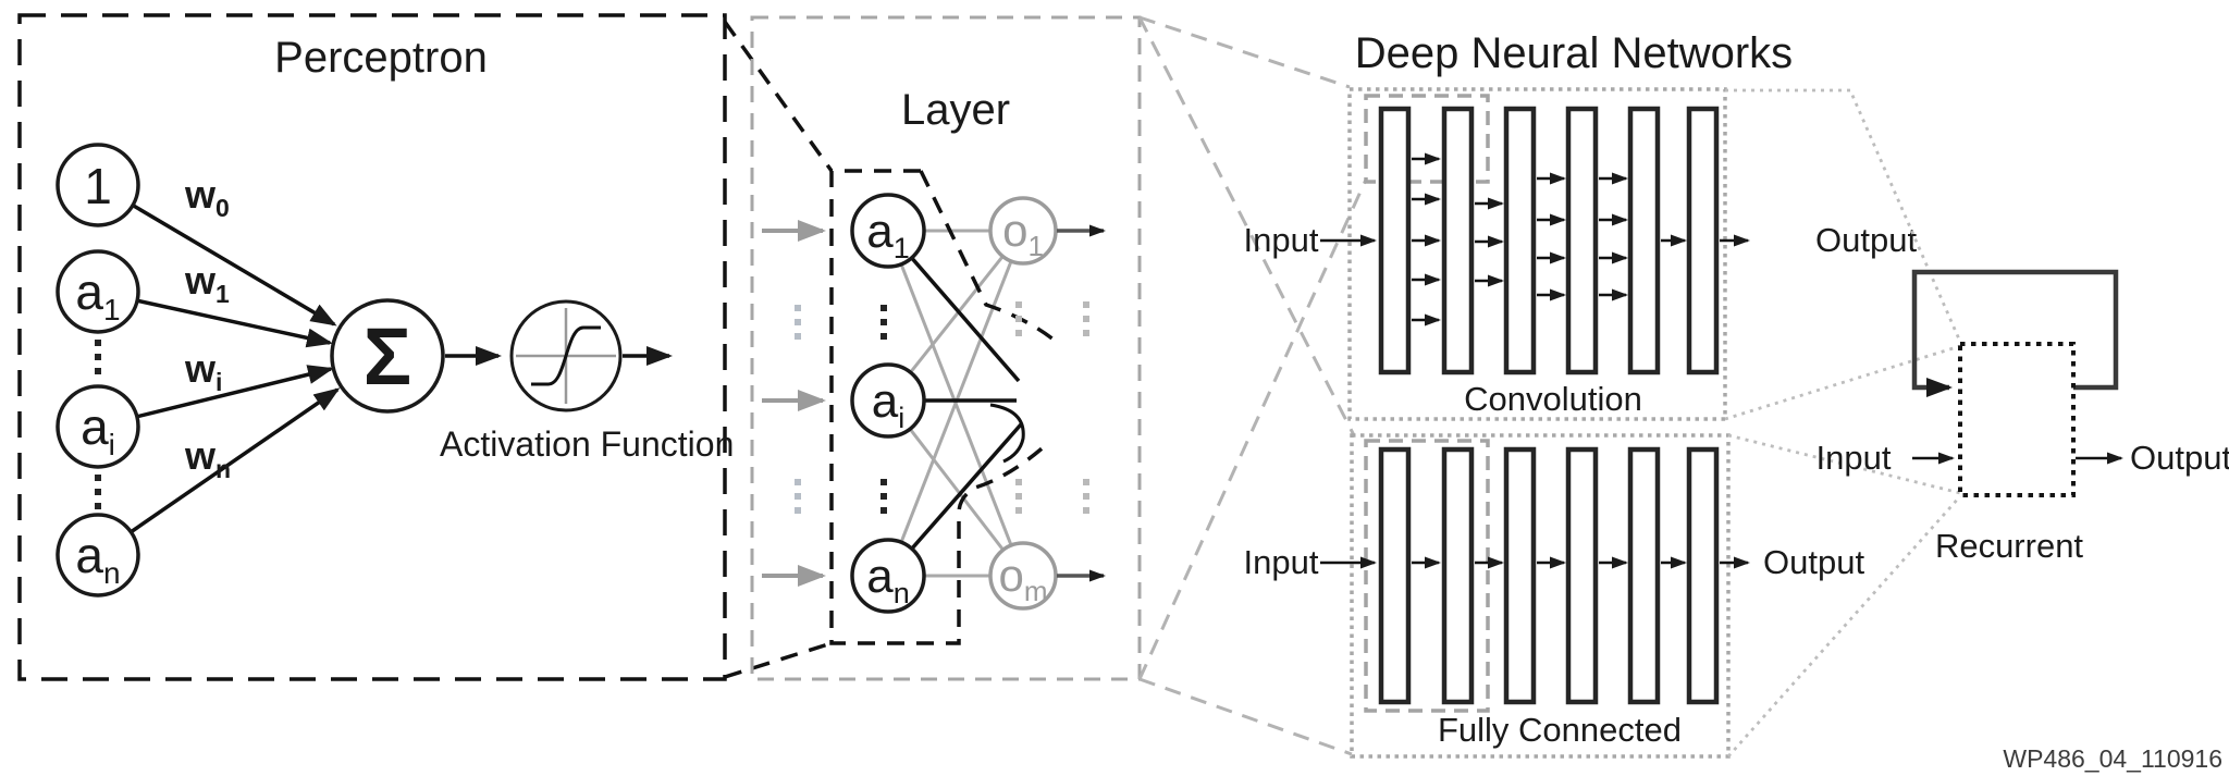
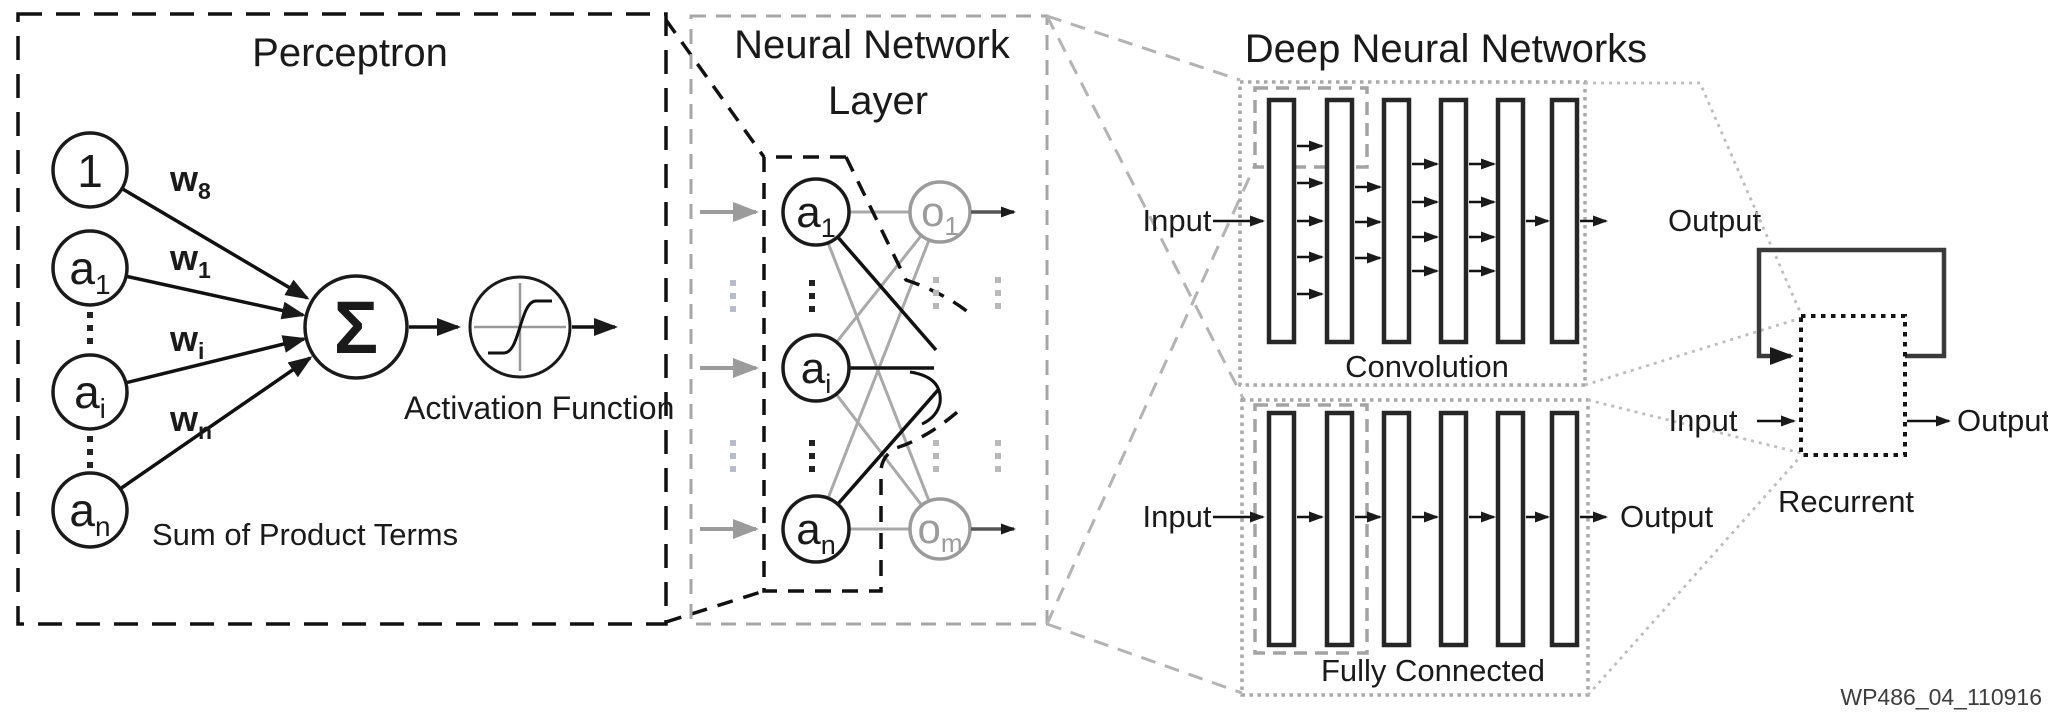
  Perceptron
  1
  a1
  ai
  an
- w0
+ w8
  w1
  wi
  wn
  Σ
  Activation Function
+ Sum of Product Terms
+ Neural Network
  Layer
  a1
  ai
  an
  o1
  om
  Deep Neural Networks
  Input
  Output
  Convolution
  Input
  Output
  Fully Connected
  Input
  Output
  Recurrent
  WP486_04_110916
